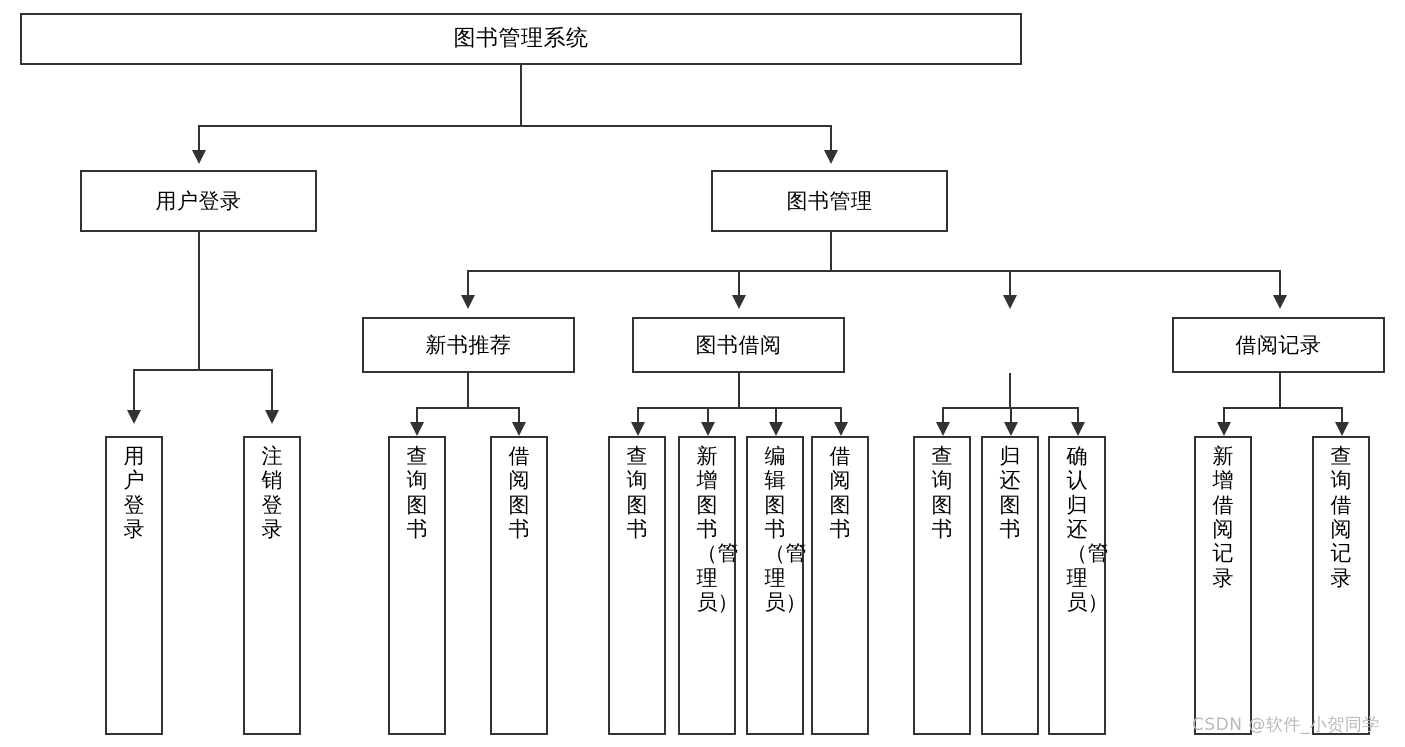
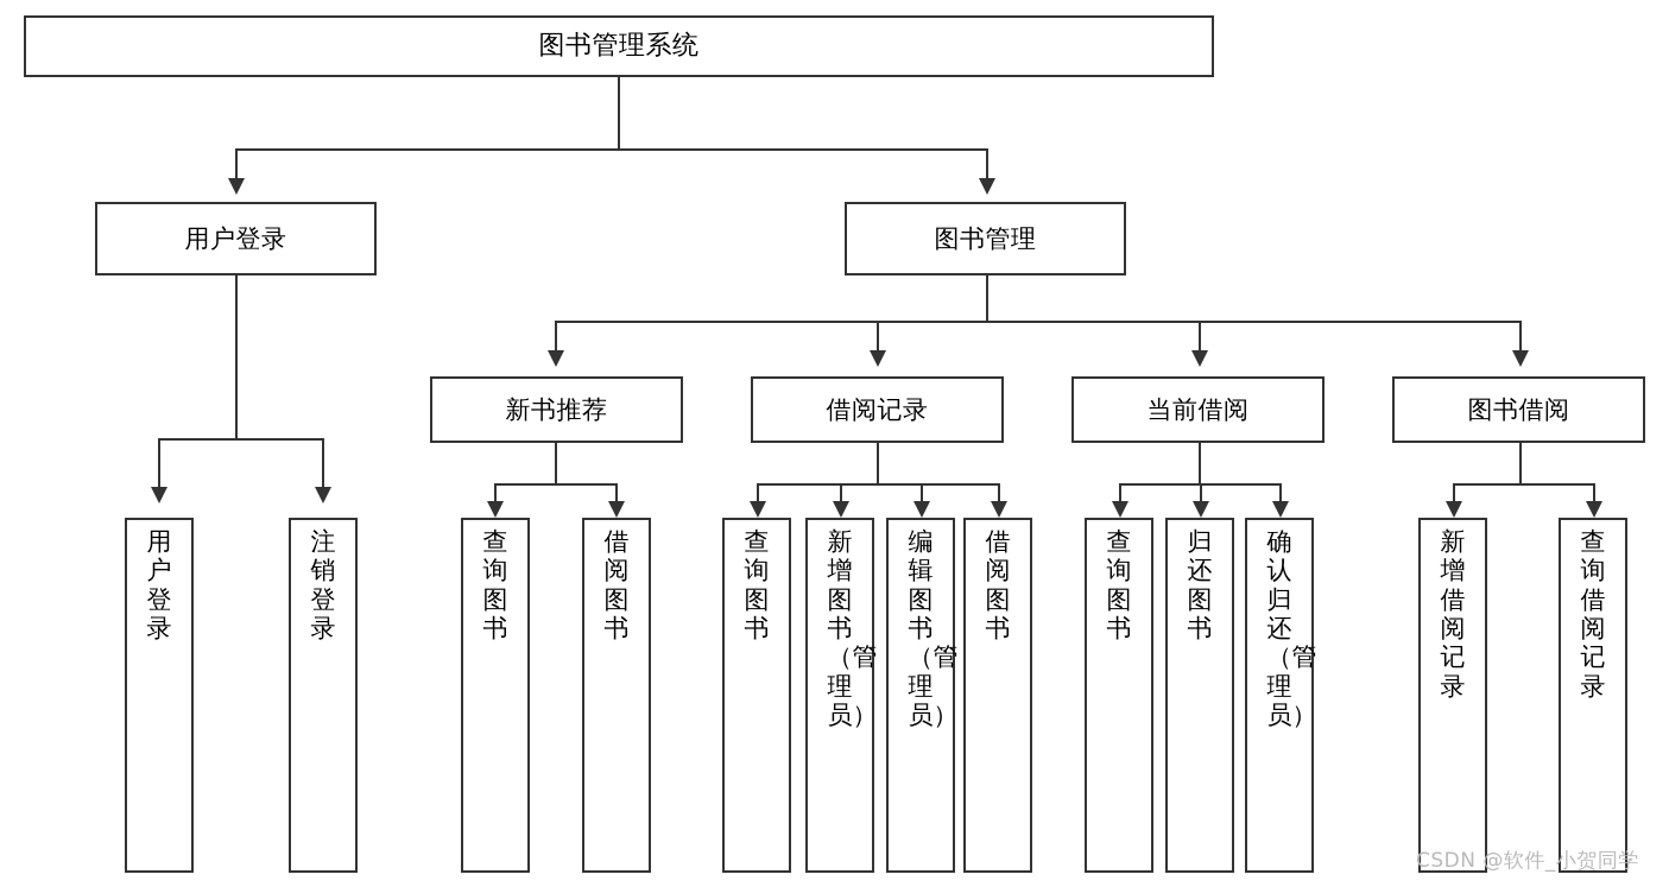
  图书管理系统
  用户登录
  图书管理
  新书推荐
- 图书借阅
+ 借阅记录
+ 当前借阅
- 借阅记录
+ 图书借阅
  用户登录
  注销登录
  查询图书
  借阅图书
  查询图书
  新增图书（管理员）
  编辑图书（管理员）
  借阅图书
  查询图书
  归还图书
  确认归还（管理员）
  新增借阅记录
  查询借阅记录
  CSDN @软件_小贺同学
